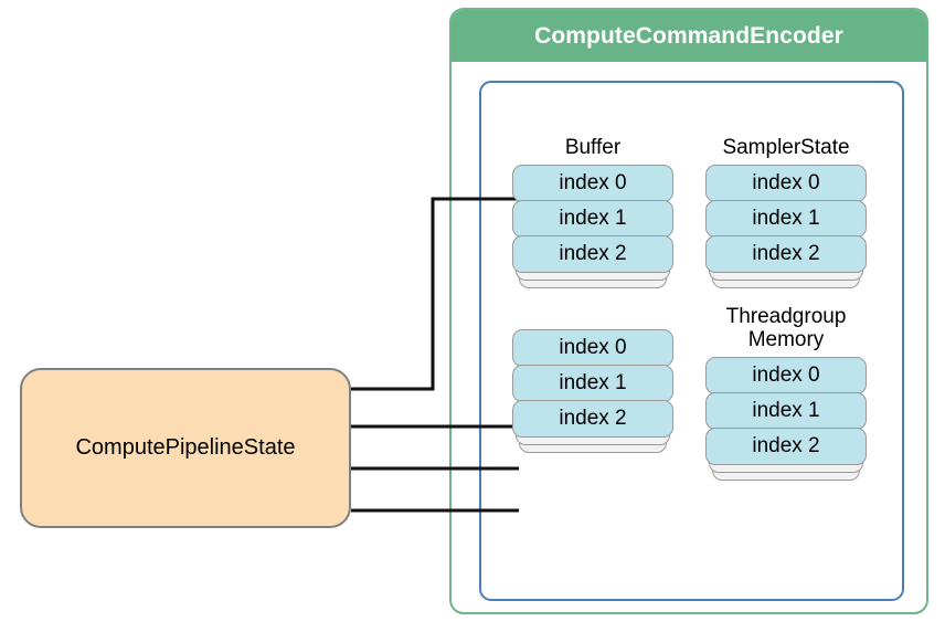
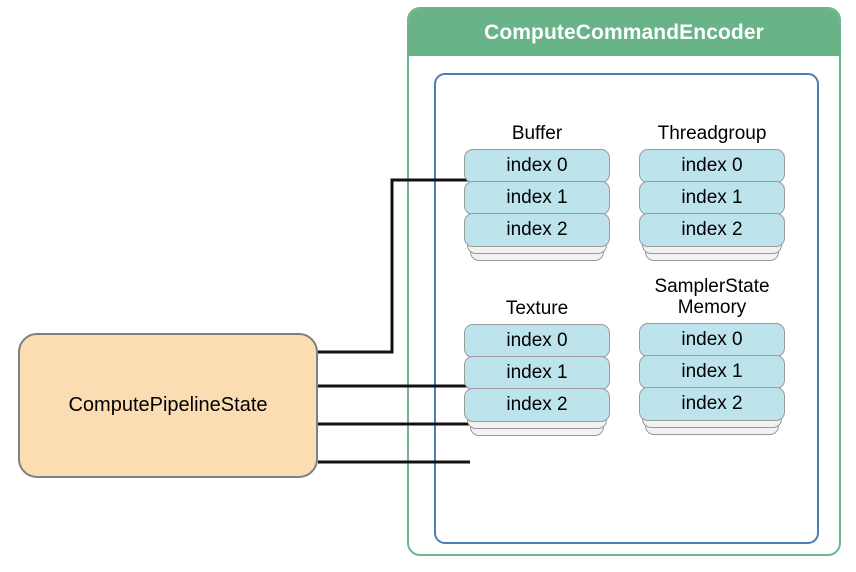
  ComputeCommandEncoder
  Buffer
  index 0
  index 1
  index 2
- SamplerState
+ Threadgroup
  index 0
  index 1
  index 2
+ Texture
  index 0
  index 1
  index 2
- Threadgroup
+ SamplerState
  Memory
  index 0
  index 1
  index 2
  ComputePipelineState
